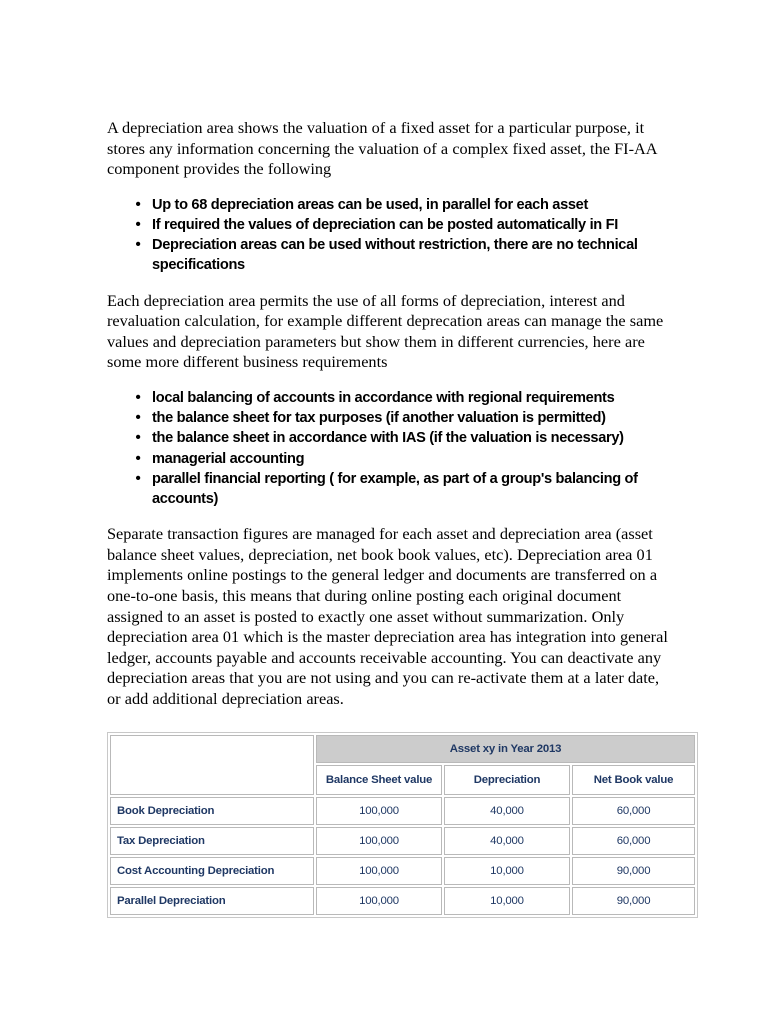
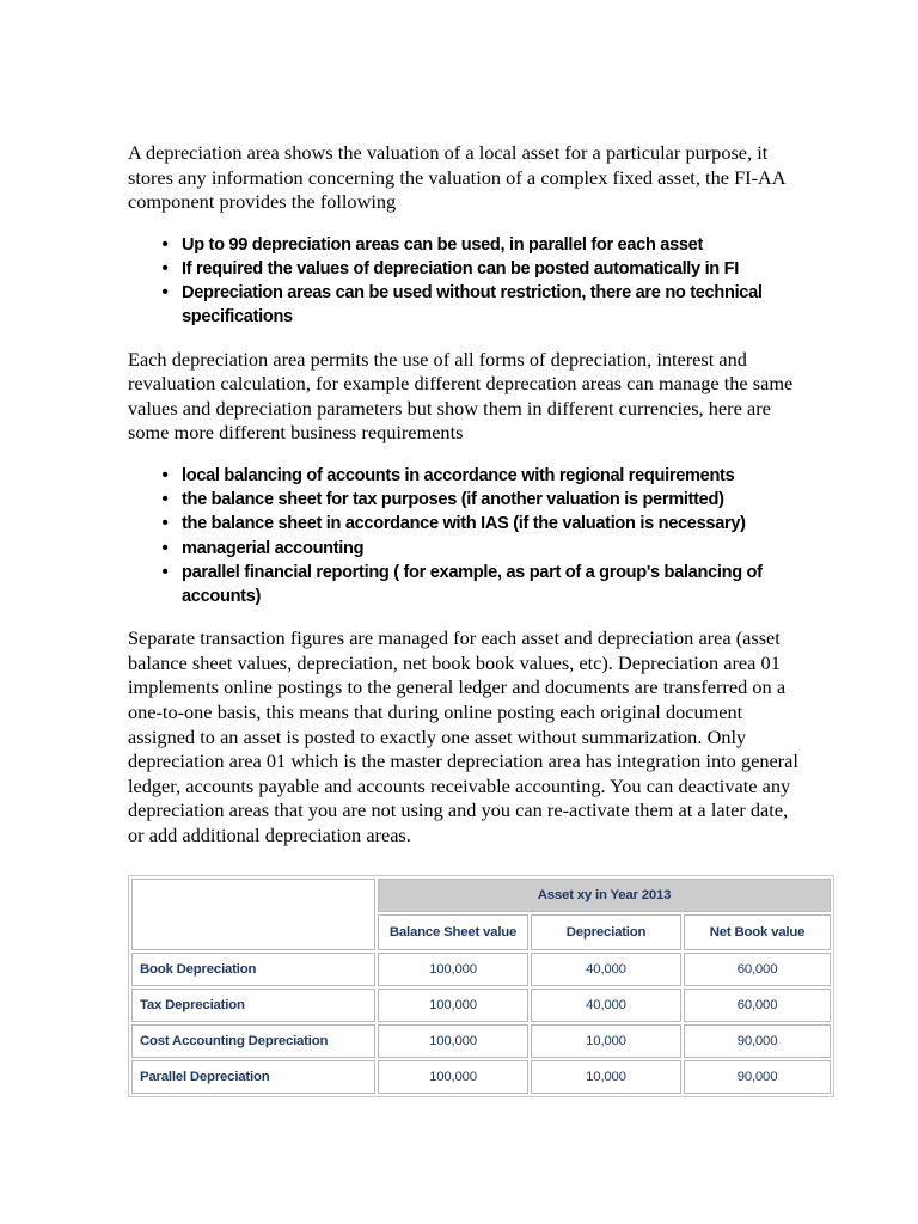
- A depreciation area shows the valuation of a fixed asset for a particular purpose, it stores any information concerning the valuation of a complex fixed asset, the FI-AA component provides the following
+ A depreciation area shows the valuation of a local asset for a particular purpose, it stores any information concerning the valuation of a complex fixed asset, the FI-AA component provides the following
  •
- Up to 68 depreciation areas can be used, in parallel for each asset
+ Up to 99 depreciation areas can be used, in parallel for each asset
  •
  If required the values of depreciation can be posted automatically in FI
  •
  Depreciation areas can be used without restriction, there are no technical specifications
  Each depreciation area permits the use of all forms of depreciation, interest and revaluation calculation, for example different deprecation areas can manage the same values and depreciation parameters but show them in different currencies, here are some more different business requirements
  •
  local balancing of accounts in accordance with regional requirements
  •
  the balance sheet for tax purposes (if another valuation is permitted)
  •
  the balance sheet in accordance with IAS (if the valuation is necessary)
  •
  managerial accounting
  •
  parallel financial reporting ( for example, as part of a group's balancing of accounts)
  Separate transaction figures are managed for each asset and depreciation area (asset balance sheet values, depreciation, net book book values, etc). Depreciation area 01 implements online postings to the general ledger and documents are transferred on a one-to-one basis, this means that during online posting each original document assigned to an asset is posted to exactly one asset without summarization. Only depreciation area 01 which is the master depreciation area has integration into general ledger, accounts payable and accounts receivable accounting. You can deactivate any depreciation areas that you are not using and you can re-activate them at a later date, or add additional depreciation areas.
  	Asset xy in Year 2013
  Balance Sheet value	Depreciation	Net Book value
  Book Depreciation	100,000	40,000	60,000
  Tax Depreciation	100,000	40,000	60,000
  Cost Accounting Depreciation	100,000	10,000	90,000
  Parallel Depreciation	100,000	10,000	90,000
